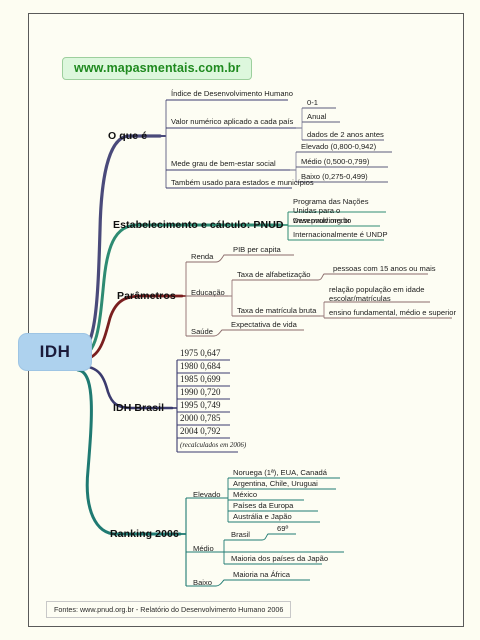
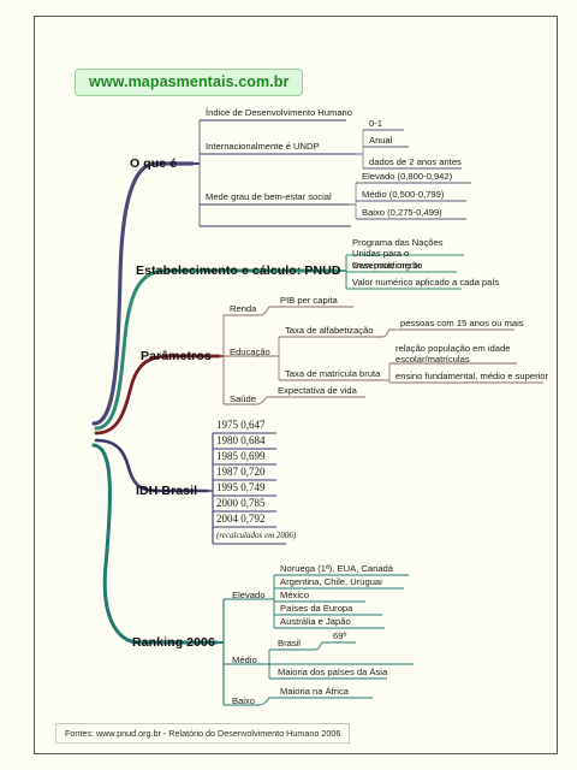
  www.mapasmentais.com.br
- IDH
  O que é
  Índice de Desenvolvimento Humano
- Valor numérico aplicado a cada país
+ Internacionalmente é UNDP
  0-1
  Anual
  dados de 2 anos antes
  Mede grau de bem-estar social
  Elevado (0,800-0,942)
  Médio (0,500-0,799)
  Baixo (0,275-0,499)
- Também usado para estados e municípios
  Estabelecimento e cálculo: PNUD
  Programa das Nações Unidas para o Desenvolvimento
  www.pnud.org.br
- Internacionalmente é UNDP
+ Valor numérico aplicado a cada país
  Parâmetros
  Renda
  PIB per capita
  Educação
  Taxa de alfabetização
  pessoas com 15 anos ou mais
  Taxa de matrícula bruta
  relação população em idade escolar/matrículas
  ensino fundamental, médio e superior
  Saúde
  Expectativa de vida
  IDH Brasil
  1975 0,647
  1980 0,684
  1985 0,699
- 1990 0,720
+ 1987 0,720
  1995 0,749
  2000 0,785
  2004 0,792
  (recalculados em 2006)
  Ranking 2006
  Elevado
  Noruega (1ª), EUA, Canadá
  Argentina, Chile, Uruguai
  México
  Países da Europa
  Austrália e Japão
  Médio
  Brasil
  69º
- Maioria dos países da Japão
+ Maioria dos países da Ásia
  Baixo
  Maioria na África
  Fontes: www.pnud.org.br - Relatório do Desenvolvimento Humano 2006
